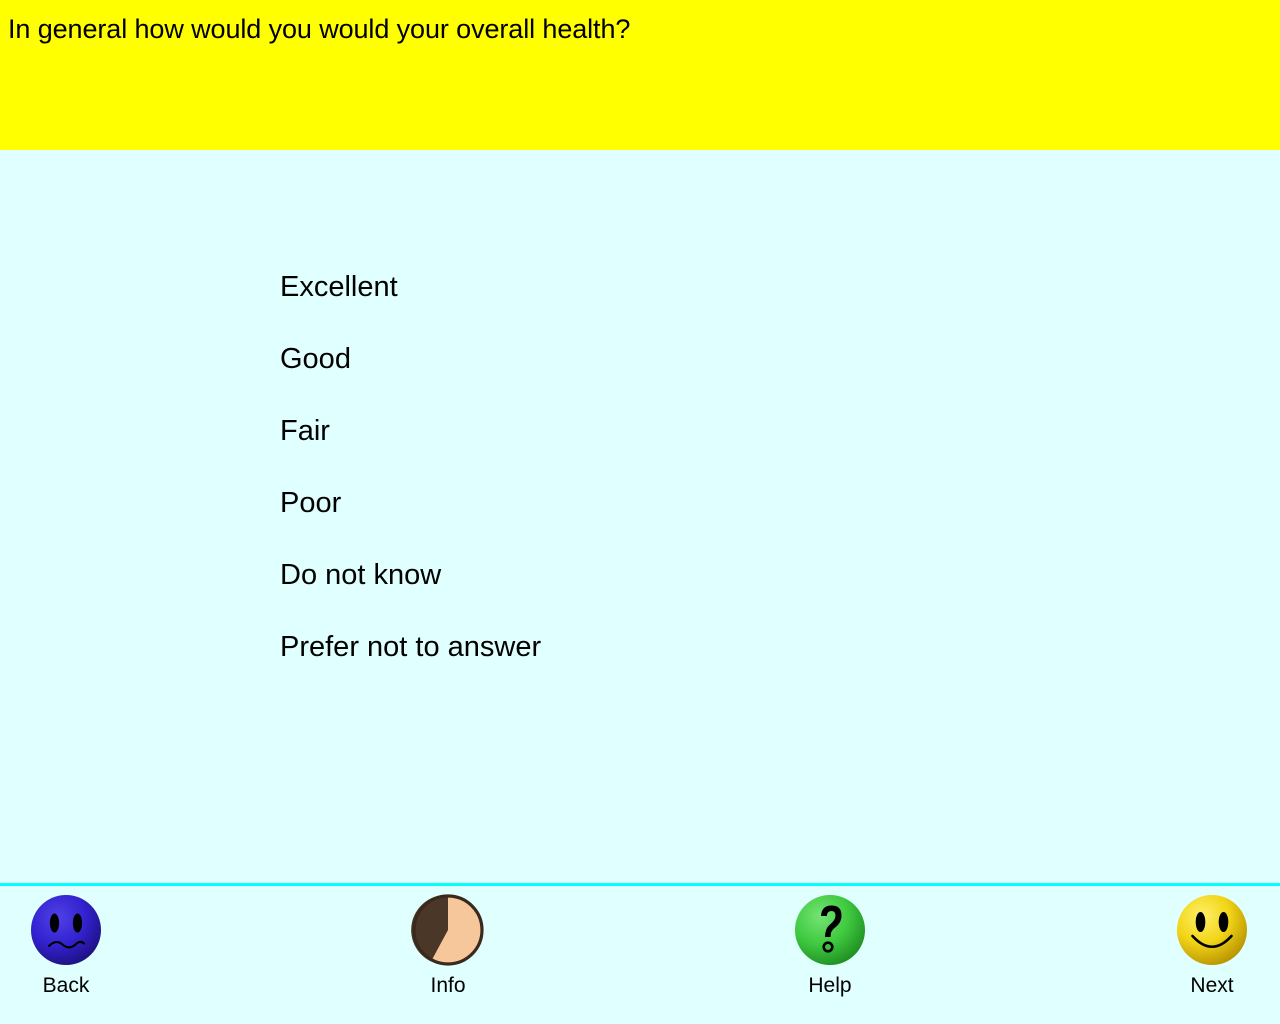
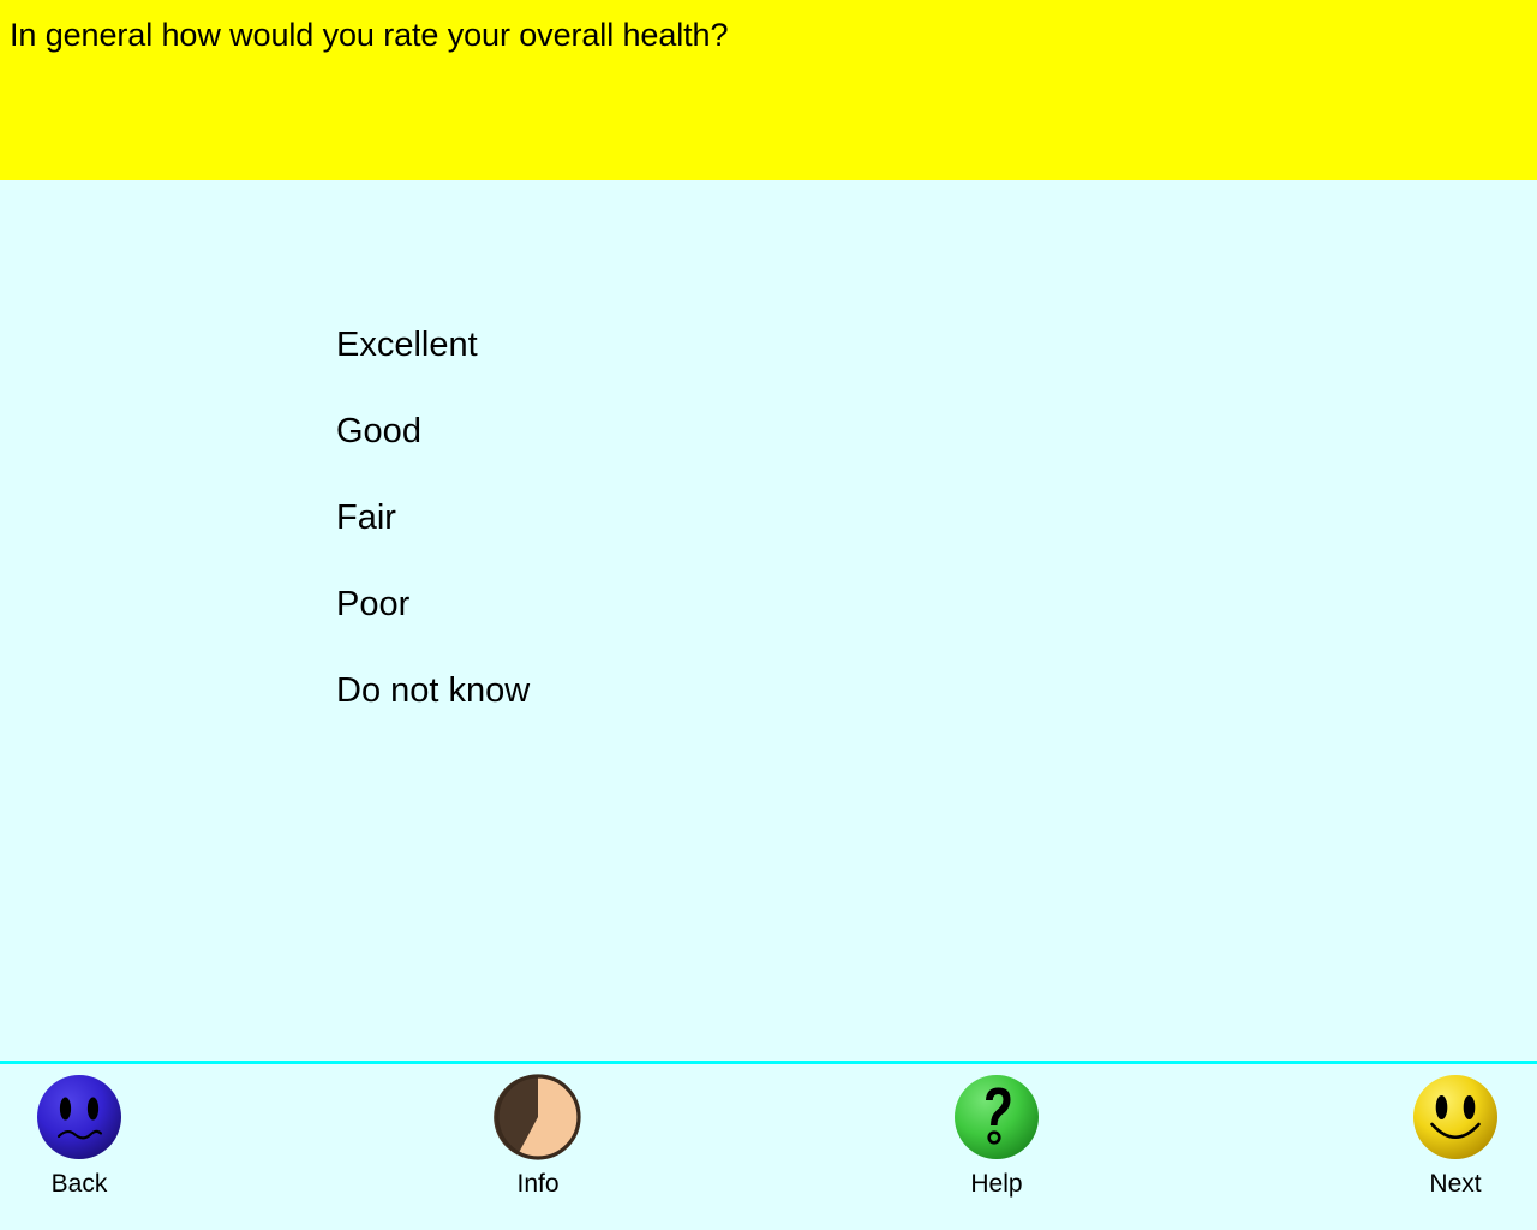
- In general how would you would your overall health?
+ In general how would you rate your overall health?
  Excellent
  Good
  Fair
  Poor
  Do not know
- Prefer not to answer
  Back
  Info
  Help
  Next
